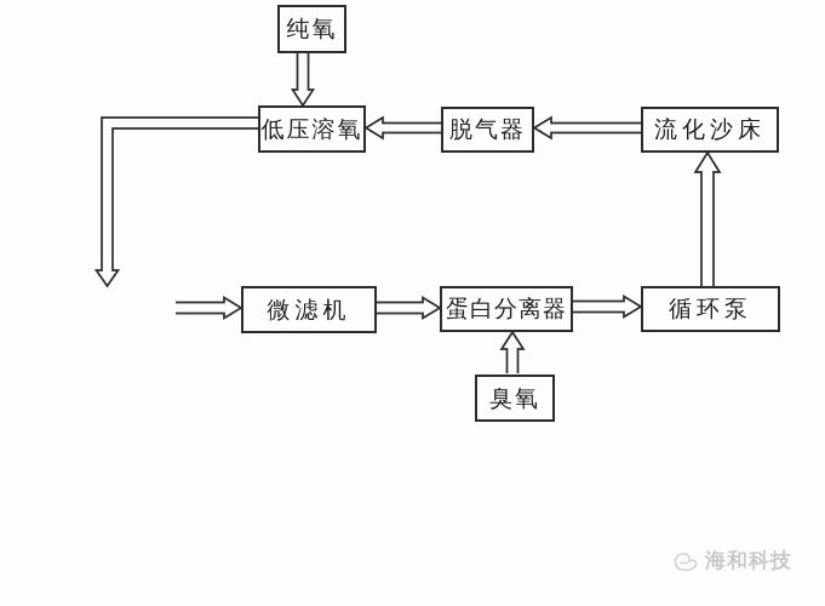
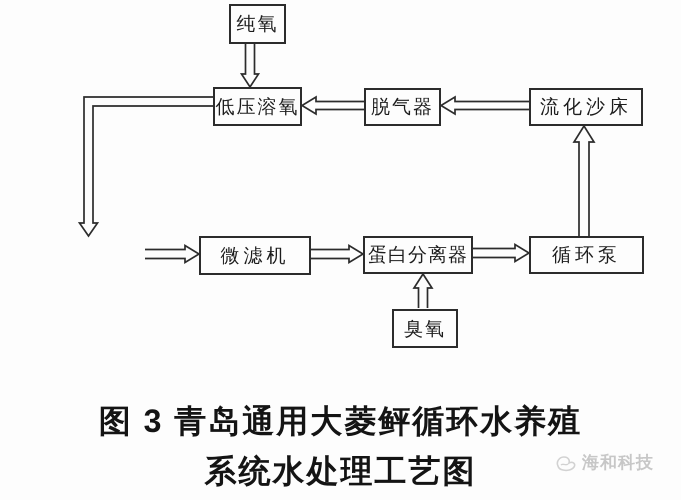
  纯氧
  低压溶氧
  脱气器
  流化沙床
  微滤机
  蛋白分离器
  循环泵
  臭氧
+ 图 3 青岛通用大菱鲆循环水养殖
+ 系统水处理工艺图
  海和科技
